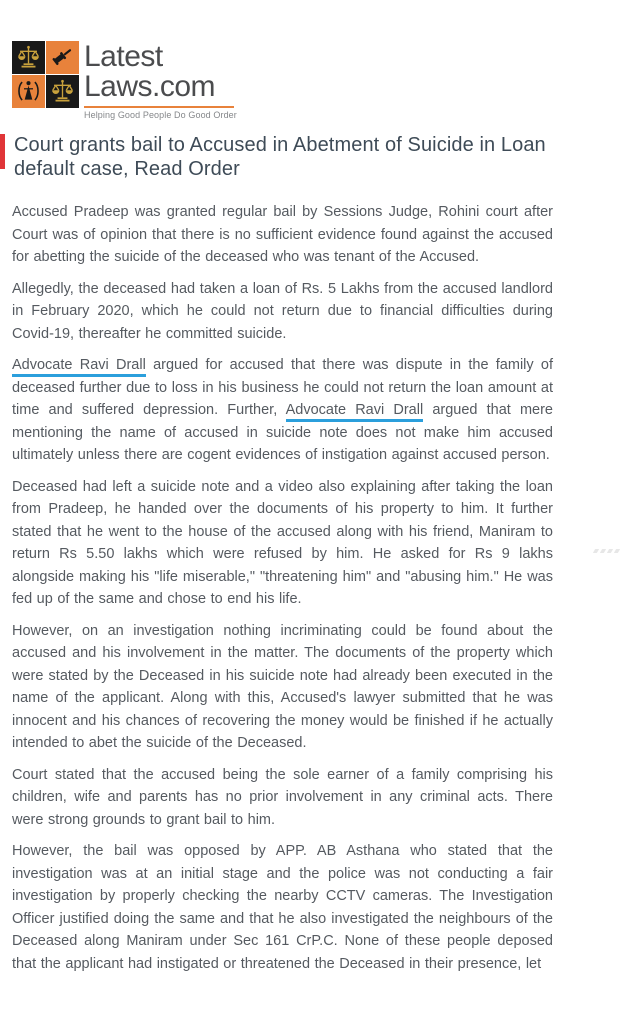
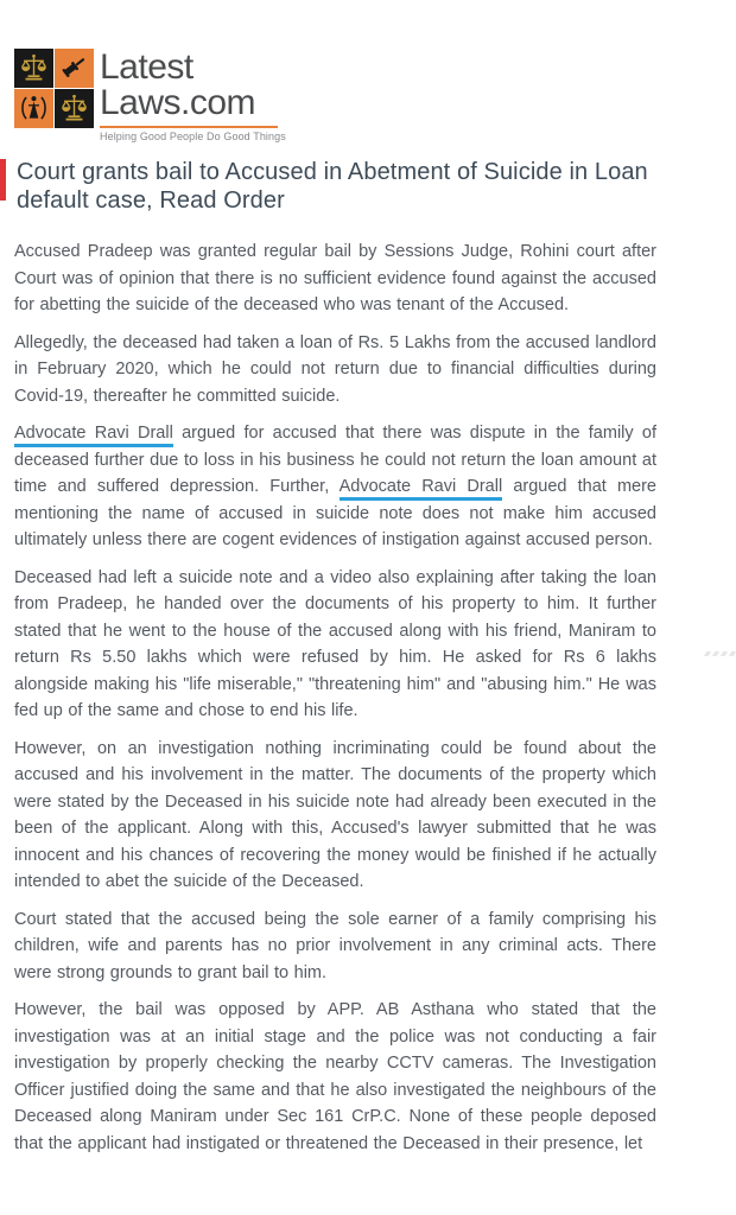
  Latest
  Laws.com
- Helping Good People Do Good Order
+ Helping Good People Do Good Things
  Court grants bail to Accused in Abetment of Suicide in Loan default case, Read Order
  Accused Pradeep was granted regular bail by Sessions Judge, Rohini court after Court was of opinion that there is no sufficient evidence found against the accused for abetting the suicide of the deceased who was tenant of the Accused.
  Allegedly, the deceased had taken a loan of Rs. 5 Lakhs from the accused landlord in February 2020, which he could not return due to financial difficulties during Covid-19, thereafter he committed suicide.
  Advocate Ravi Drall argued for accused that there was dispute in the family of deceased further due to loss in his business he could not return the loan amount at time and suffered depression. Further, Advocate Ravi Drall argued that mere mentioning the name of accused in suicide note does not make him accused ultimately unless there are cogent evidences of instigation against accused person.
- Deceased had left a suicide note and a video also explaining after taking the loan from Pradeep, he handed over the documents of his property to him. It further stated that he went to the house of the accused along with his friend, Maniram to return Rs 5.50 lakhs which were refused by him. He asked for Rs 9 lakhs alongside making his "life miserable," "threatening him" and "abusing him." He was fed up of the same and chose to end his life.
+ Deceased had left a suicide note and a video also explaining after taking the loan from Pradeep, he handed over the documents of his property to him. It further stated that he went to the house of the accused along with his friend, Maniram to return Rs 5.50 lakhs which were refused by him. He asked for Rs 6 lakhs alongside making his "life miserable," "threatening him" and "abusing him." He was fed up of the same and chose to end his life.
- However, on an investigation nothing incriminating could be found about the accused and his involvement in the matter. The documents of the property which were stated by the Deceased in his suicide note had already been executed in the name of the applicant. Along with this, Accused's lawyer submitted that he was innocent and his chances of recovering the money would be finished if he actually intended to abet the suicide of the Deceased.
+ However, on an investigation nothing incriminating could be found about the accused and his involvement in the matter. The documents of the property which were stated by the Deceased in his suicide note had already been executed in the been of the applicant. Along with this, Accused's lawyer submitted that he was innocent and his chances of recovering the money would be finished if he actually intended to abet the suicide of the Deceased.
  Court stated that the accused being the sole earner of a family comprising his children, wife and parents has no prior involvement in any criminal acts. There were strong grounds to grant bail to him.
  However, the bail was opposed by APP. AB Asthana who stated that the investigation was at an initial stage and the police was not conducting a fair investigation by properly checking the nearby CCTV cameras. The Investigation Officer justified doing the same and that he also investigated the neighbours of the Deceased along Maniram under Sec 161 CrP.C. None of these people deposed that the applicant had instigated or threatened the Deceased in their presence, let
